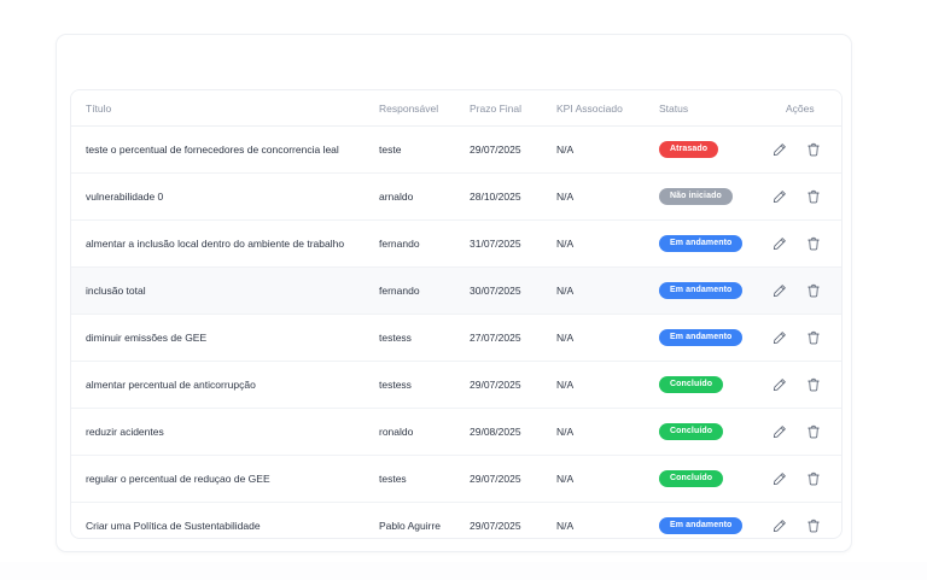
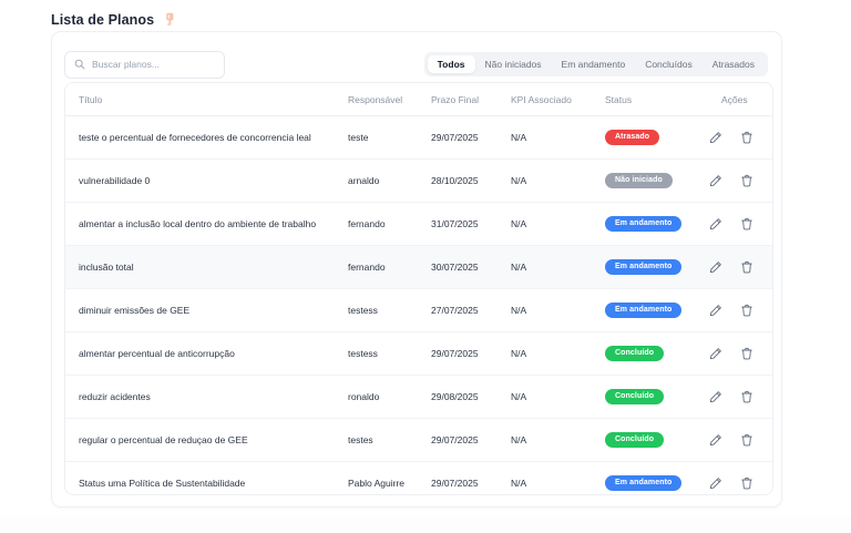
+ Lista de Planos
+ Buscar planos...
+ Todos
+ Não iniciados
+ Em andamento
+ Concluídos
+ Atrasados
  Título	Responsável	Prazo Final	KPI Associado	Status	Ações
  teste o percentual de fornecedores de concorrencia leal	teste	29/07/2025	N/A
  vulnerabilidade 0	arnaldo	28/10/2025	N/A
  almentar a inclusão local dentro do ambiente de trabalho	fernando	31/07/2025	N/A
  inclusão total	fernando	30/07/2025	N/A
  diminuir emissões de GEE	testess	27/07/2025	N/A
  almentar percentual de anticorrupção	testess	29/07/2025	N/A
  reduzir acidentes	ronaldo	29/08/2025	N/A
  regular o percentual de reduçao de GEE	testes	29/07/2025	N/A
- Criar uma Política de Sustentabilidade	Pablo Aguirre	29/07/2025	N/A
+ Status uma Política de Sustentabilidade	Pablo Aguirre	29/07/2025	N/A
